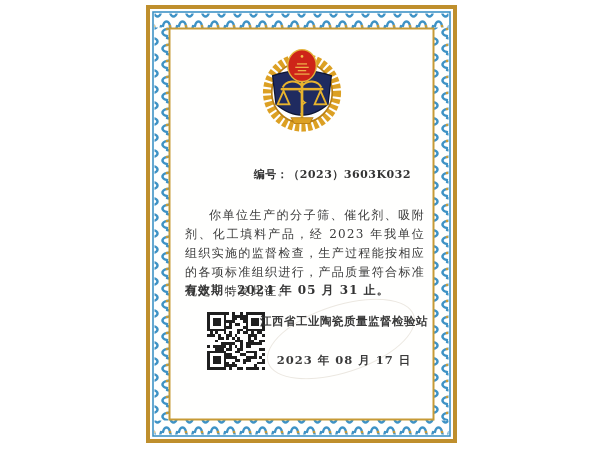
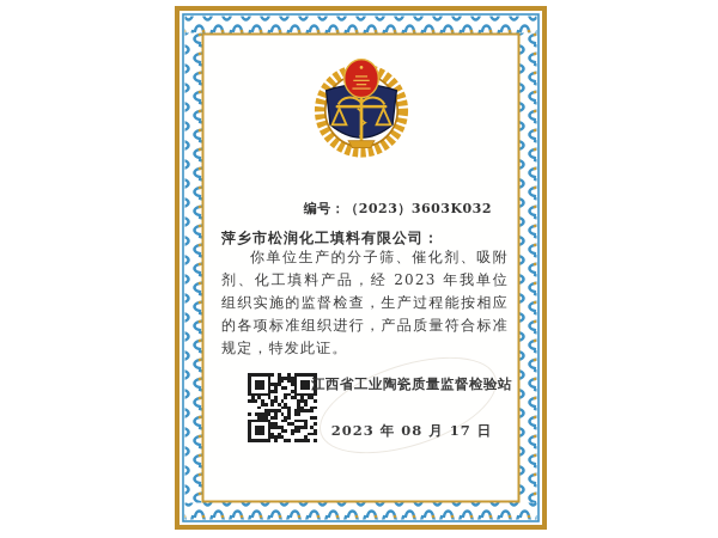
  编号：（2023）3603K032
+ 萍乡市松润化工填料有限公司：
  你单位生产的分子筛、催化剂、吸附剂、化工填料产品，经 2023 年我单位组织实施的监督检查，生产过程能按相应的各项标准组织进行，产品质量符合标准规定，特发此证。
- 有效期：2024 年 05 月 31 止。
  江西省工业陶瓷质量监督检验站
  2023 年 08 月 17 日
